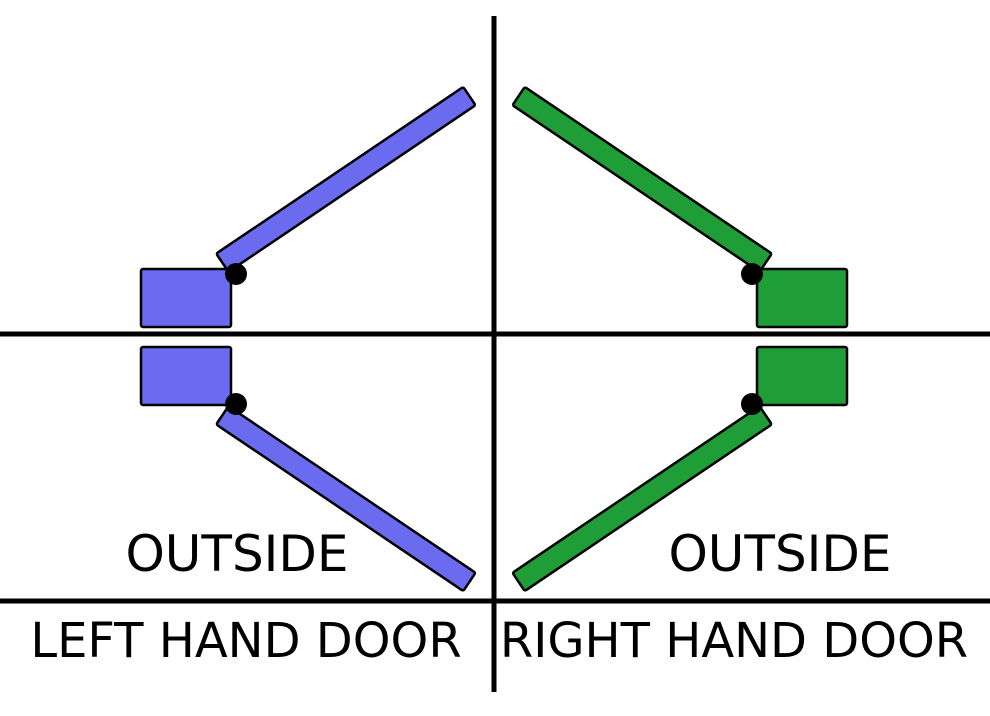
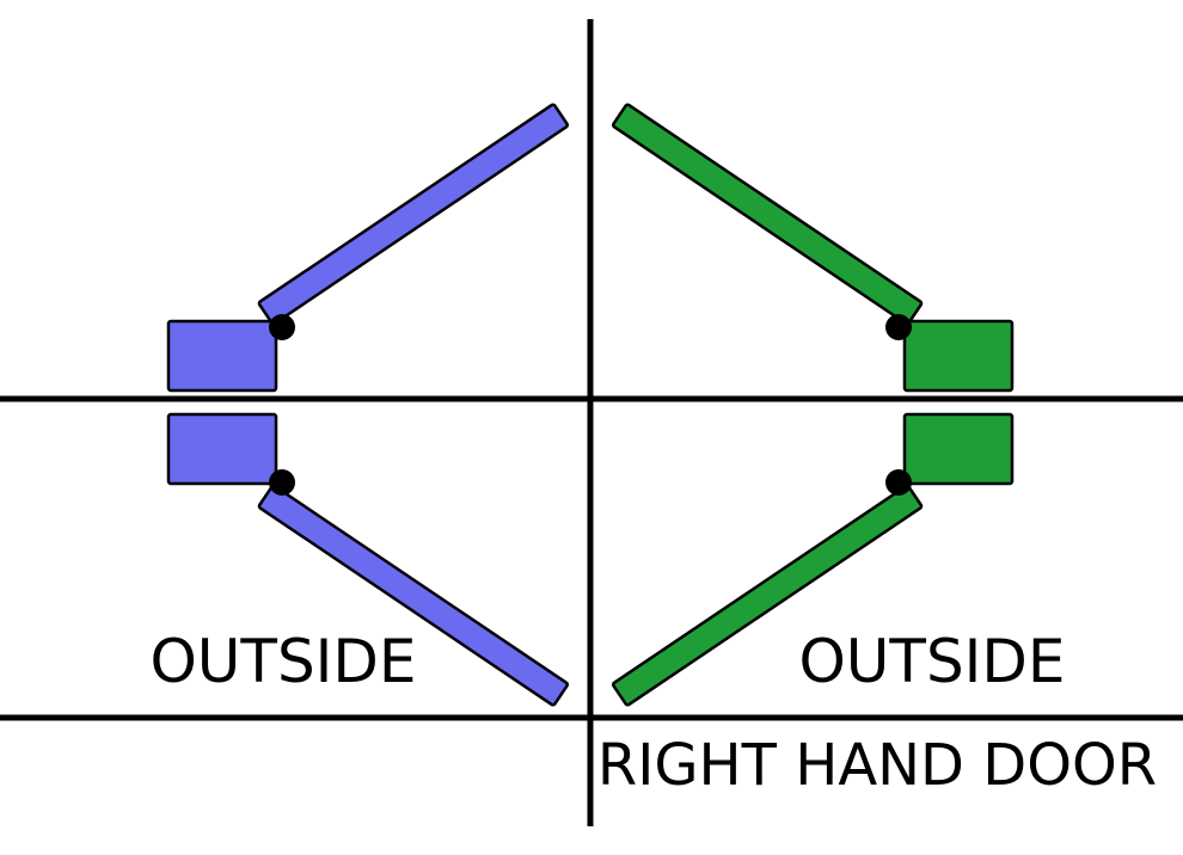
  OUTSIDE
  OUTSIDE
- LEFT HAND DOOR
  RIGHT HAND DOOR
